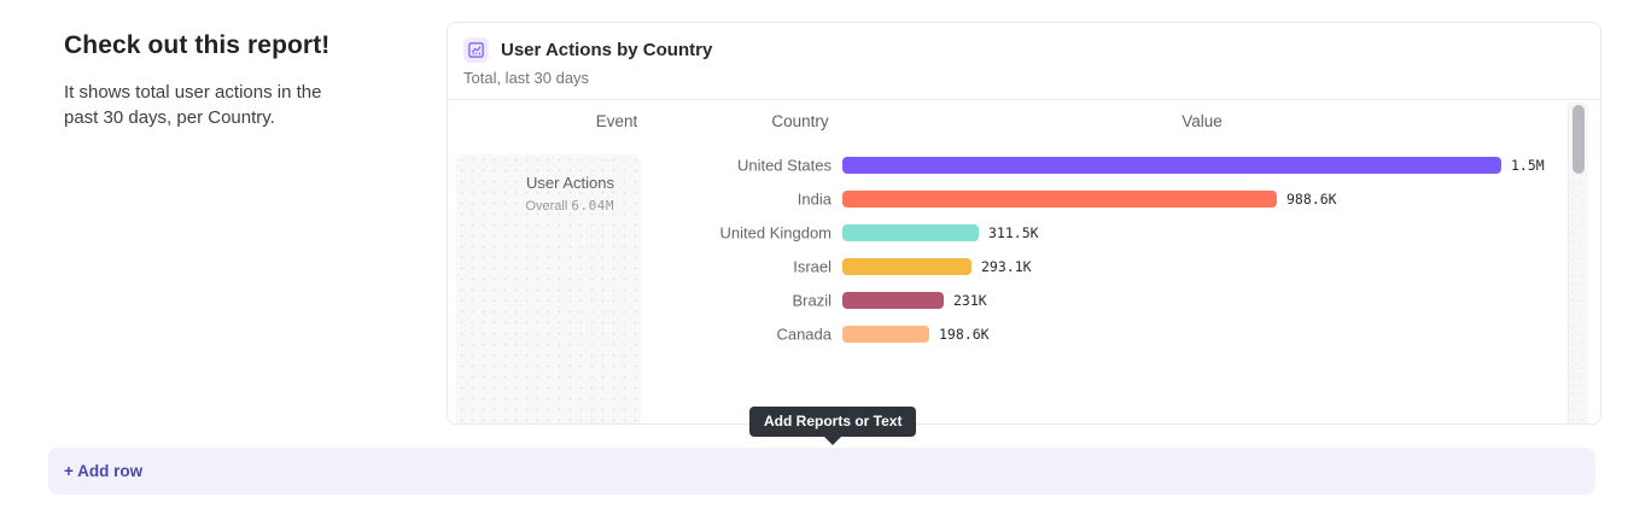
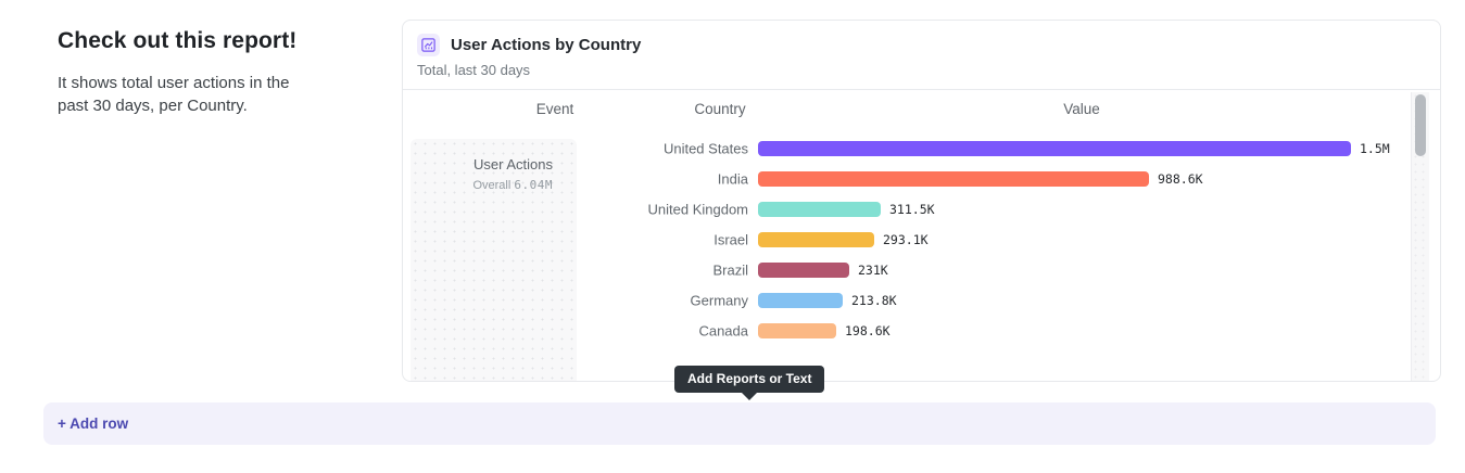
  Check out this report!
  It shows total user actions in the past 30 days, per Country.
  User Actions by Country
  Total, last 30 days
  Event
  Country
  Value
  User Actions
  Overall 6.04M
  United States
  1.5M
  India
  988.6K
  United Kingdom
  311.5K
  Israel
  293.1K
  Brazil
  231K
+ Germany
+ 213.8K
  Canada
  198.6K
  Add Reports or Text
  + Add row
